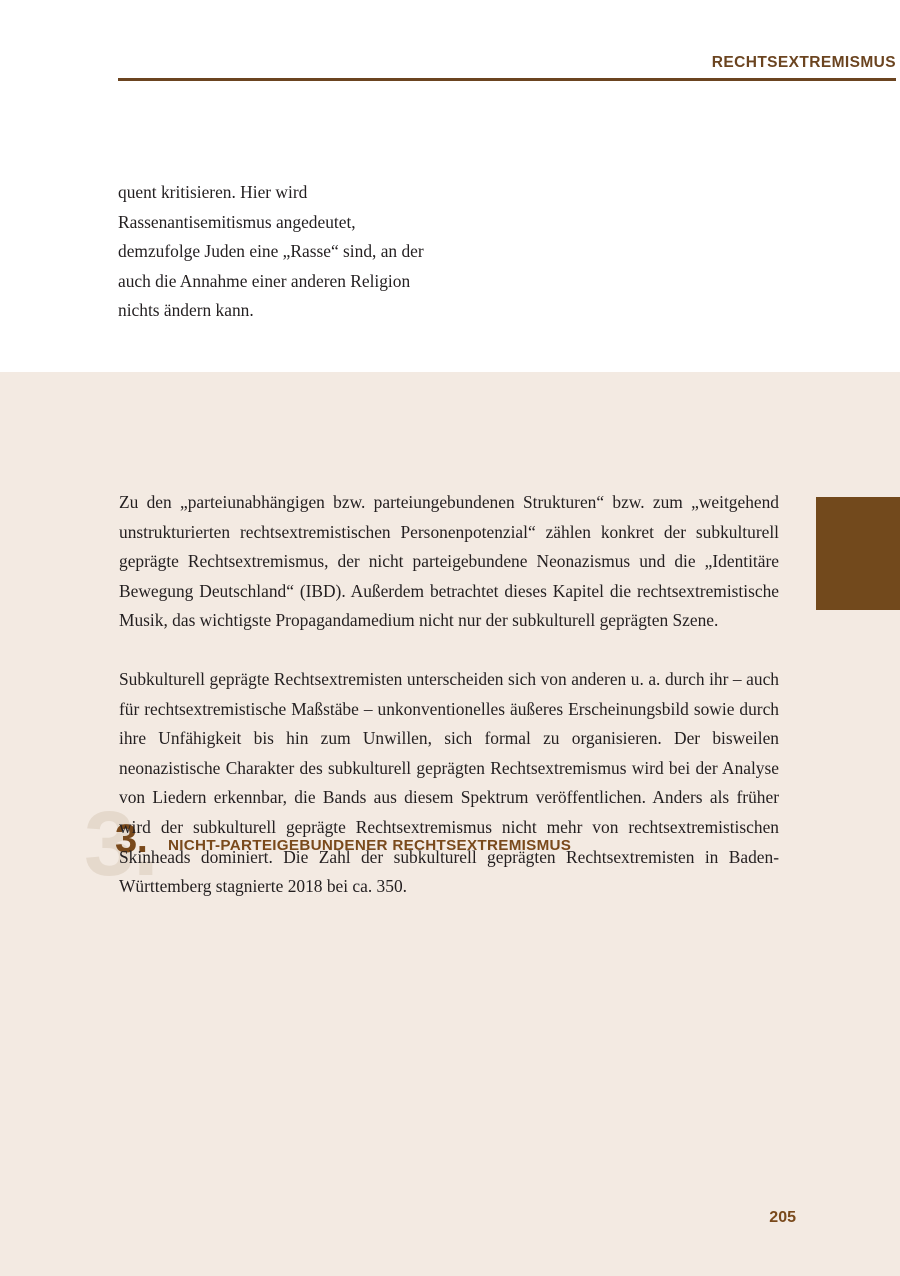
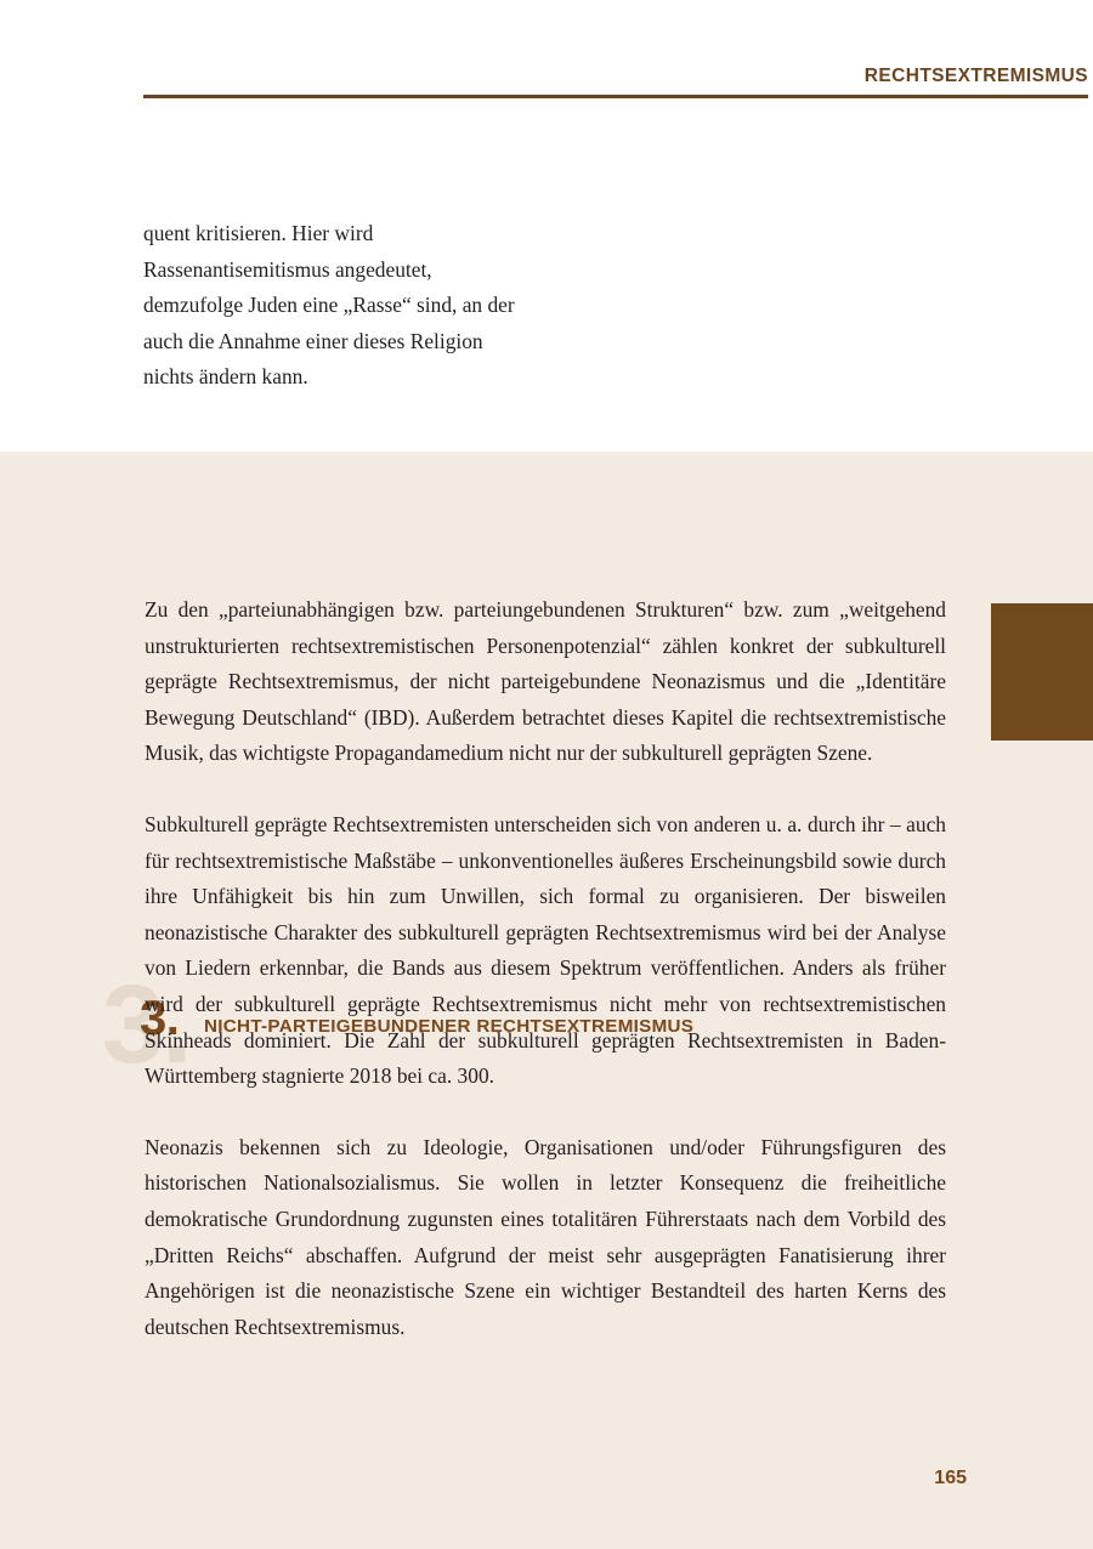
  RECHTSEXTREMISMUS
- quent kritisieren. Hier wird Rassenantisemitismus angedeutet, demzufolge Juden eine „Rasse“ sind, an der auch die Annahme einer anderen Religion nichts ändern kann.
+ quent kritisieren. Hier wird Rassenantisemitismus angedeutet, demzufolge Juden eine „Rasse“ sind, an der auch die Annahme einer dieses Religion nichts ändern kann.
  3.
  3.
  NICHT-PARTEIGEBUNDENER RECHTSEXTREMISMUS
  Zu den „parteiunabhängigen bzw. parteiungebundenen Strukturen“ bzw. zum „weitgehend unstrukturierten rechtsextremistischen Personenpotenzial“ zählen konkret der subkulturell geprägte Rechtsextremismus, der nicht parteigebundene Neonazismus und die „Identitäre Bewegung Deutschland“ (IBD). Außerdem betrachtet dieses Kapitel die rechtsextremistische Musik, das wichtigste Propagandamedium nicht nur der subkulturell geprägten Szene.
- Subkulturell geprägte Rechtsextremisten unterscheiden sich von anderen u. a. durch ihr – auch für rechtsextremistische Maßstäbe – unkonventionelles äußeres Erscheinungsbild sowie durch ihre Unfähigkeit bis hin zum Unwillen, sich formal zu organisieren. Der bisweilen neonazistische Charakter des subkulturell geprägten Rechtsextremismus wird bei der Analyse von Liedern erkennbar, die Bands aus diesem Spektrum veröffentlichen. Anders als früher wird der subkulturell geprägte Rechtsextremismus nicht mehr von rechtsextremistischen Skinheads dominiert. Die Zahl der subkulturell geprägten Rechtsextremisten in Baden-Württemberg stagnierte 2018 bei ca. 350.
+ Subkulturell geprägte Rechtsextremisten unterscheiden sich von anderen u. a. durch ihr – auch für rechtsextremistische Maßstäbe – unkonventionelles äußeres Erscheinungsbild sowie durch ihre Unfähigkeit bis hin zum Unwillen, sich formal zu organisieren. Der bisweilen neonazistische Charakter des subkulturell geprägten Rechtsextremismus wird bei der Analyse von Liedern erkennbar, die Bands aus diesem Spektrum veröffentlichen. Anders als früher wird der subkulturell geprägte Rechtsextremismus nicht mehr von rechtsextremistischen Skinheads dominiert. Die Zahl der subkulturell geprägten Rechtsextremisten in Baden-Württemberg stagnierte 2018 bei ca. 300.
+ Neonazis bekennen sich zu Ideologie, Organisationen und/oder Führungsfiguren des historischen Nationalsozialismus. Sie wollen in letzter Konsequenz die freiheitliche demokratische Grundordnung zugunsten eines totalitären Führerstaats nach dem Vorbild des „Dritten Reichs“ abschaffen. Aufgrund der meist sehr ausgeprägten Fanatisierung ihrer Angehörigen ist die neonazistische Szene ein wichtiger Bestandteil des harten Kerns des deutschen Rechtsextremismus.
- 205
+ 165
